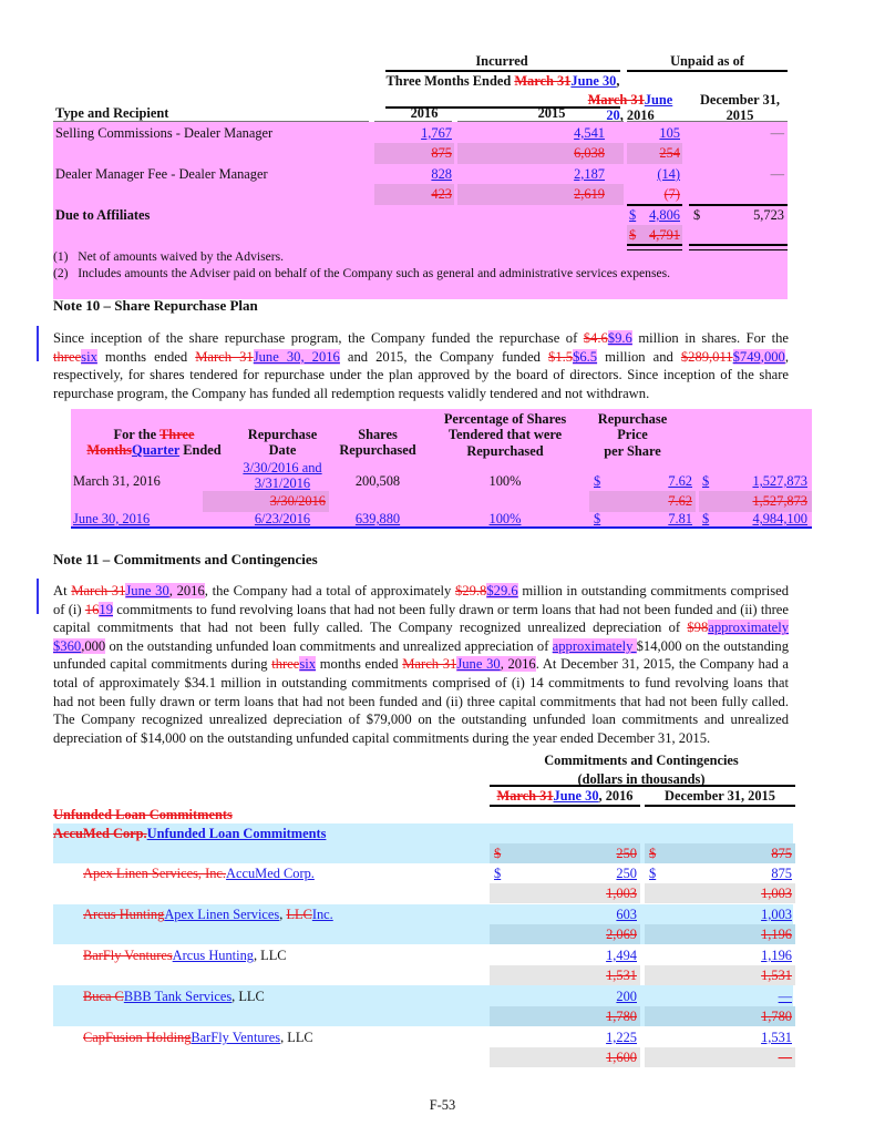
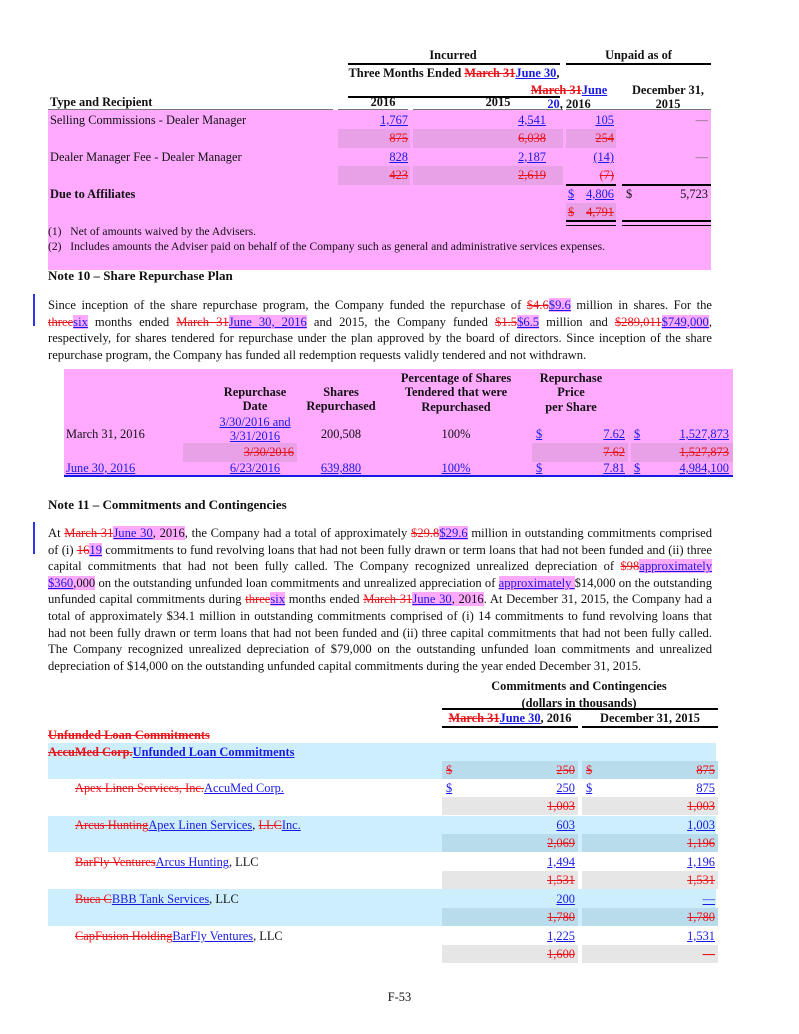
  Incurred
  Unpaid as of
  Three Months Ended March 31June 30,
  2016
  2015
  March 31June
  20, 2016
  December 31,
  2015
  Type and Recipient
  Selling Commissions - Dealer Manager
  1,767
  4,541
  105
  —
  875
  6,038
  254
  Dealer Manager Fee - Dealer Manager
  828
  2,187
  (14)
  —
  423
  2,619
  (7)
  Due to Affiliates
  $
  4,806
  $
  5,723
  $
  4,791
  (1) Net of amounts waived by the Advisers.
  (2) Includes amounts the Adviser paid on behalf of the Company such as general and administrative services expenses.
  Note 10 – Share Repurchase Plan
  Since inception of the share repurchase program, the Company funded the repurchase of $4.6$9.6 million in shares. For the threesix months ended March 31June 30, 2016 and 2015, the Company funded $1.5$6.5 million and $289,011$749,000, respectively, for shares tendered for repurchase under the plan approved by the board of directors. Since inception of the share repurchase program, the Company has funded all redemption requests validly tendered and not withdrawn.
- For the Three
- MonthsQuarter Ended
  Repurchase
  Date
  Shares
  Repurchased
  Percentage of Shares
  Tendered that were
  Repurchased
  Repurchase
  Price
  per Share
  March 31, 2016
  3/30/2016 and
  3/31/2016
  200,508
  100%
  $
  7.62
  $
  1,527,873
  3/30/2016
  7.62
  1,527,873
  June 30, 2016
  6/23/2016
  639,880
  100%
  $
  7.81
  $
  4,984,100
  Note 11 – Commitments and Contingencies
  At March 31June 30, 2016, the Company had a total of approximately $29.8$29.6 million in outstanding commitments comprised of (i) 1619 commitments to fund revolving loans that had not been fully drawn or term loans that had not been funded and (ii) three capital commitments that had not been fully called. The Company recognized unrealized depreciation of $98approximately $360,000 on the outstanding unfunded loan commitments and unrealized appreciation of approximately $14,000 on the outstanding unfunded capital commitments during threesix months ended March 31June 30, 2016. At December 31, 2015, the Company had a total of approximately $34.1 million in outstanding commitments comprised of (i) 14 commitments to fund revolving loans that had not been fully drawn or term loans that had not been funded and (ii) three capital commitments that had not been fully called. The Company recognized unrealized depreciation of $79,000 on the outstanding unfunded loan commitments and unrealized depreciation of $14,000 on the outstanding unfunded capital commitments during the year ended December 31, 2015.
  Commitments and Contingencies
  (dollars in thousands)
  March 31June 30, 2016
  December 31, 2015
  Unfunded Loan Commitments
  AccuMed Corp.Unfunded Loan Commitments
  $
  250
  $
  875
  Apex Linen Services, Inc.AccuMed Corp.
  $
  250
  $
  875
  1,003
  1,003
  Arcus HuntingApex Linen Services, LLCInc.
  603
  1,003
  2,069
  1,196
  BarFly VenturesArcus Hunting, LLC
  1,494
  1,196
  1,531
  1,531
  Bucа CBBB Tank Services, LLC
  200
  —
  1,780
  1,780
  CapFusion HoldingBarFly Ventures, LLC
  1,225
  1,531
  1,600
  —
  F-53
